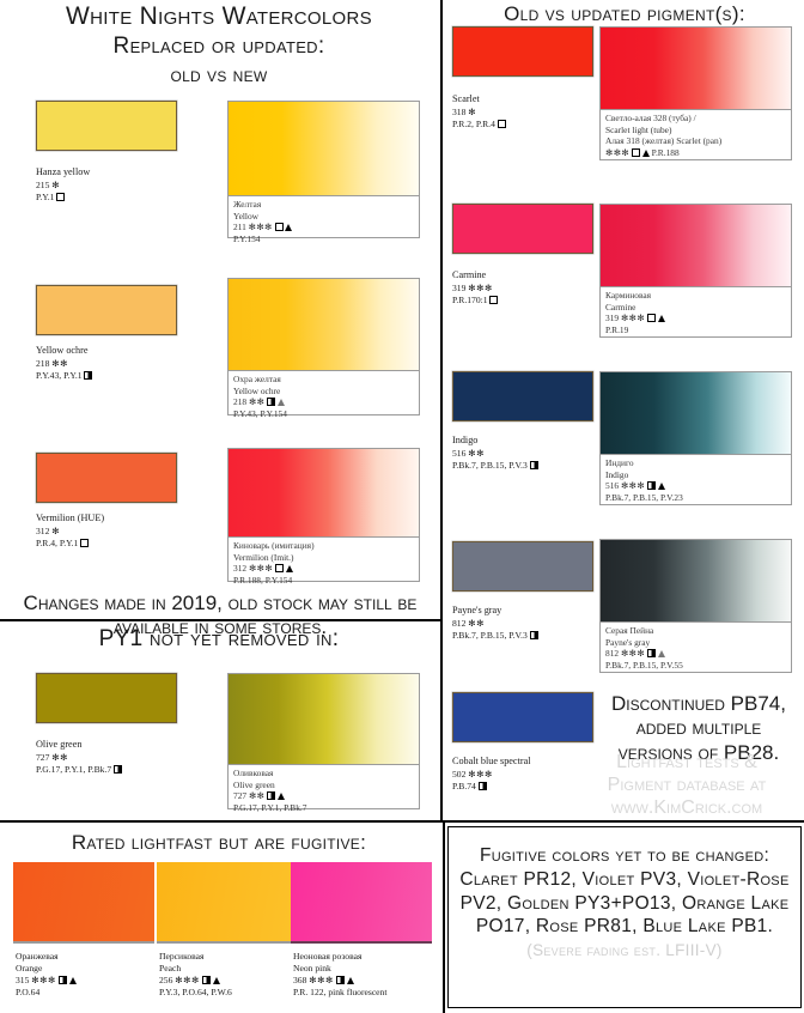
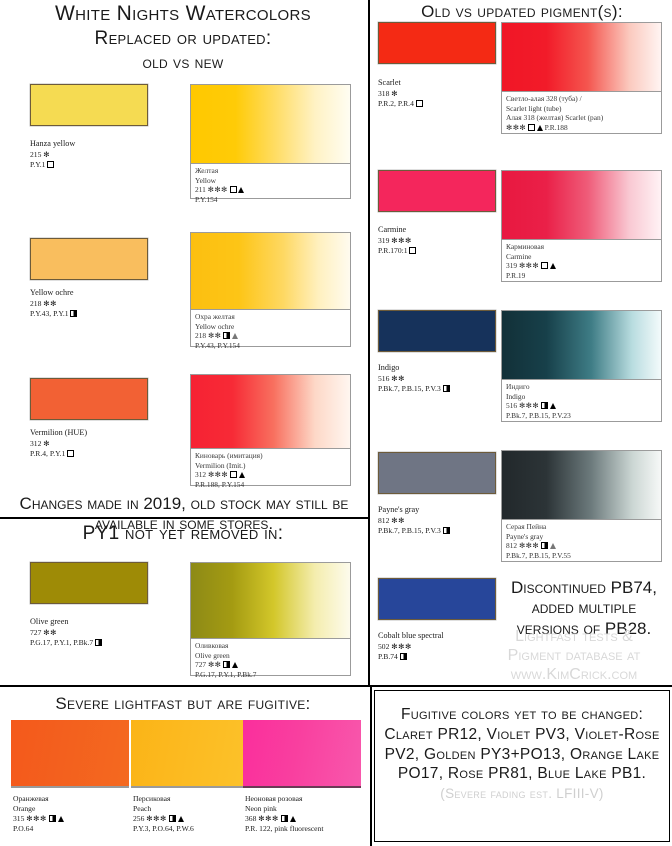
  White Nights Watercolors
  Replaced or updated:
  old vs new
  Hanza yellow
  215 ✻
  P.Y.1
  Желтая
  Yellow
  211 ✻✻✻
  P.Y.154
  Yellow ochre
  218 ✻✻
  P.Y.43, P.Y.1
  Охра желтая
  Yellow ochre
  218 ✻✻
  P.Y.43, P.Y.154
  Vermilion (HUE)
  312 ✻
  P.R.4, P.Y.1
  Киноварь (имитация)
  Vermilion (Imit.)
  312 ✻✻✻
  P.R.188, P.Y.154
  Changes made in 2019, old stock may still be available in some stores.
  PY1 not yet removed in:
  Olive green
  727 ✻✻
  P.G.17, P.Y.1, P.Bk.7
  Оливковая
  Olive green
  727 ✻✻
  P.G.17, P.Y.1, P.Bk.7
  Old vs updated pigment(s):
  Scarlet
  318 ✻
  P.R.2, P.R.4
  Светло-алая 328 (туба) /
  Scarlet light (tube)
  Алая 318 (желтая) Scarlet (pan)
  ✻✻✻ P.R.188
  Carmine
  319 ✻✻✻
  P.R.170:1
  Карминовая
  Carmine
  319 ✻✻✻
  P.R.19
  Indigo
  516 ✻✻
  P.Bk.7, P.B.15, P.V.3
  Индиго
  Indigo
  516 ✻✻✻
  P.Bk.7, P.B.15, P.V.23
  Payne's gray
  812 ✻✻
  P.Bk.7, P.B.15, P.V.3
  Серая Пейна
  Payne's gray
  812 ✻✻✻
  P.Bk.7, P.B.15, P.V.55
  Cobalt blue spectral
  502 ✻✻✻
  P.B.74
  Discontinued PB74, added multiple versions of PB28.
  Lightfast tests &
  Pigment database at
  www.KimCrick.com
- Rated lightfast but are fugitive:
+ Severe lightfast but are fugitive:
  Оранжевая
  Orange
  315 ✻✻✻
  P.O.64
  Персиковая
  Peach
  256 ✻✻✻
  P.Y.3, P.O.64, P.W.6
  Неоновая розовая
  Neon pink
  368 ✻✻✻
  P.R. 122, pink fluorescent
  Fugitive colors yet to be changed: Claret PR12, Violet PV3, Violet-Rose PV2, Golden PY3+PO13, Orange Lake PO17, Rose PR81, Blue Lake PB1.
  (Severe fading est. LFIII-V)
